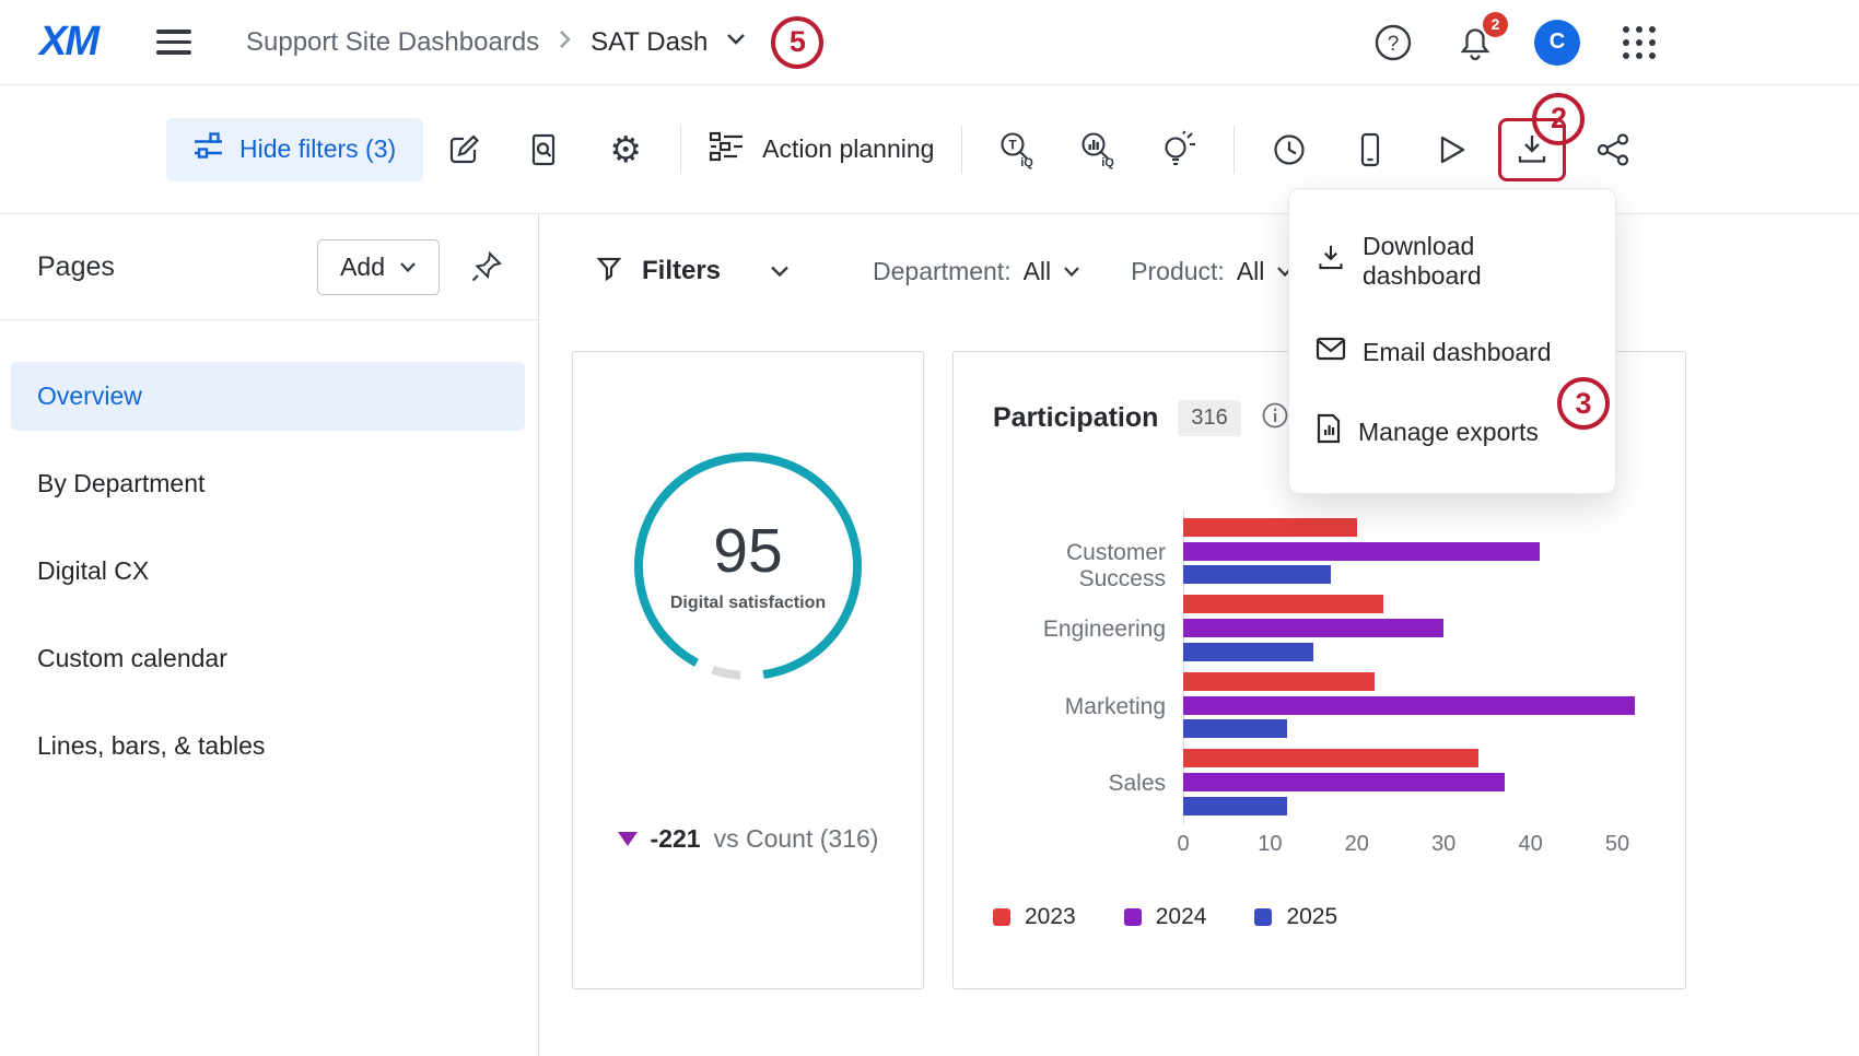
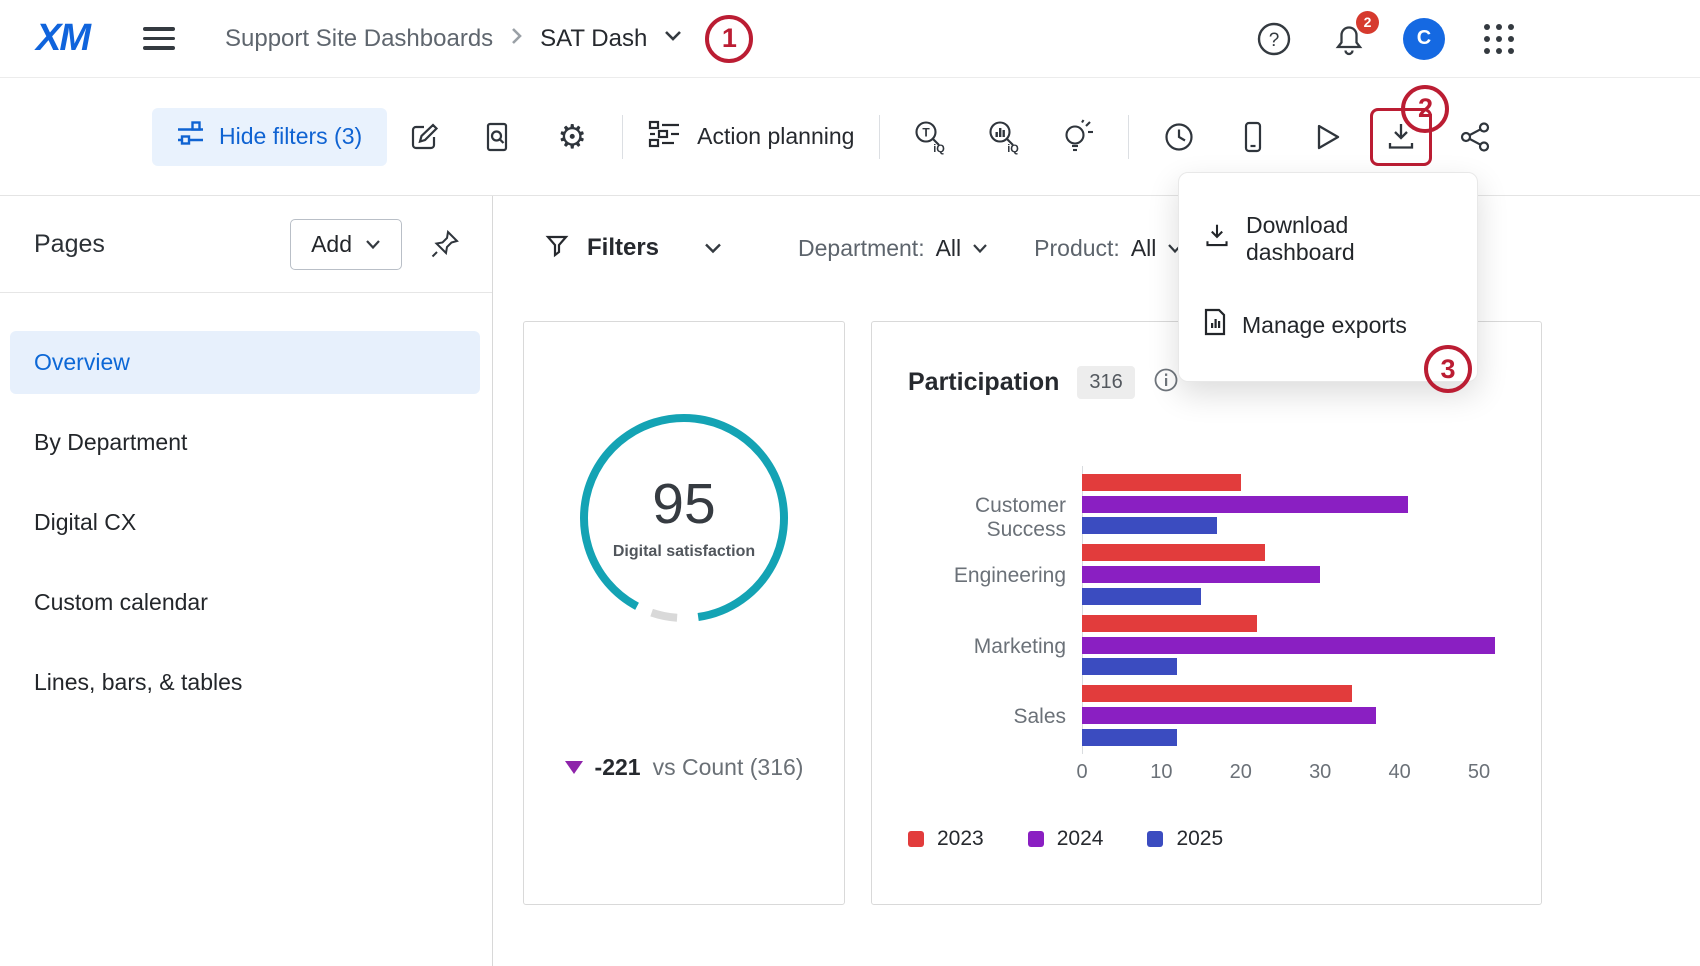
  XM
  Support Site Dashboards
  SAT Dash
- 5
+ 1
  ?
  2
  C
  Hide filters (3)
  ⚙
  Action planning
  T
  iQ
  iQ
  2
  Download dashboard
- Email dashboard
  Manage exports
  3
  Pages
  Add
  Overview
  By Department
  Digital CX
  Custom calendar
  Lines, bars, & tables
  Filters
  Department:
  All
  Product:
  All
  95
  Digital satisfaction
  -221
  vs Count (316)
  Participation
  316
  Customer Success
  Engineering
  Marketing
  Sales
  0
  10
  20
  30
  40
  50
  2023
  2024
  2025
